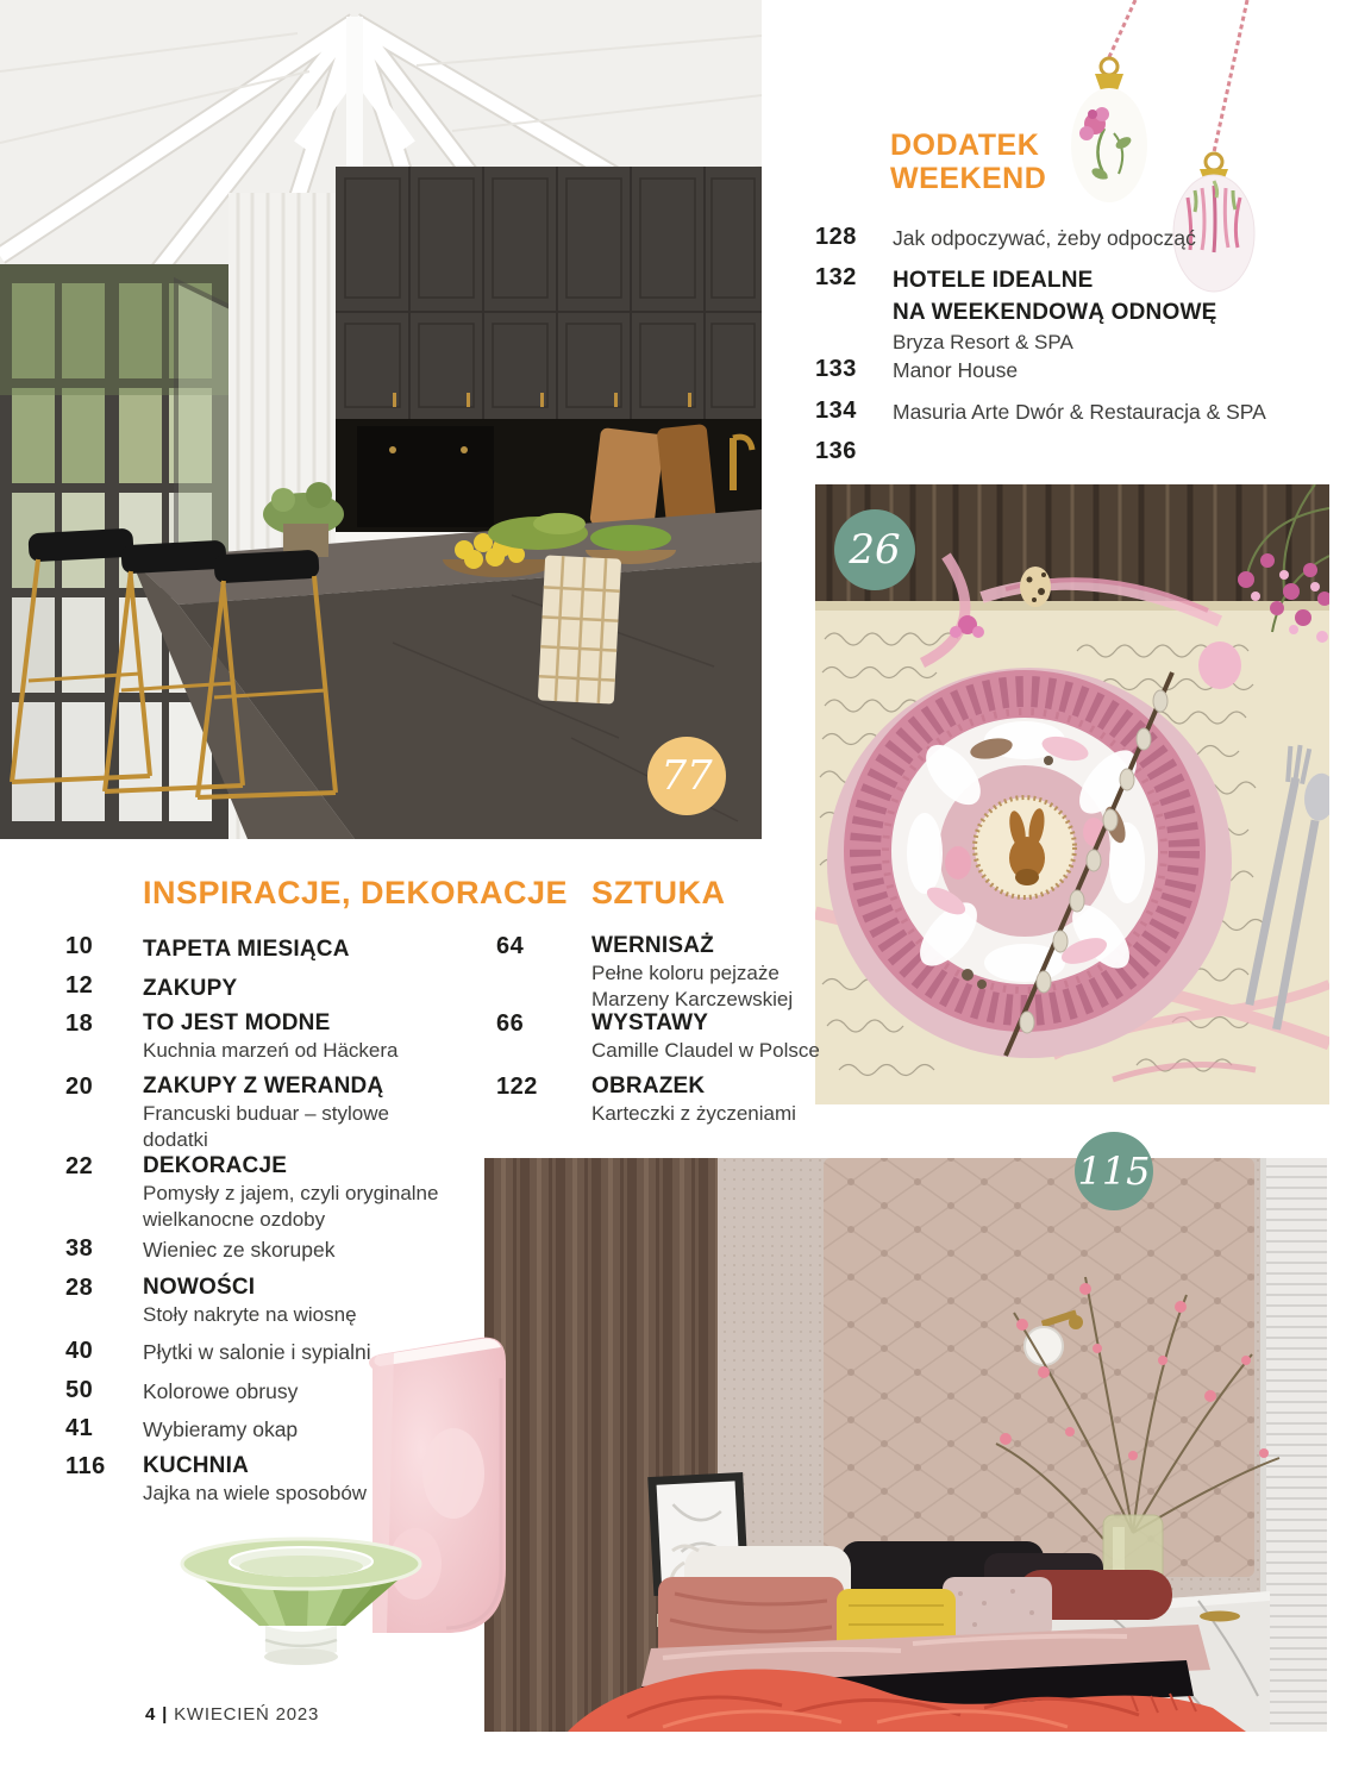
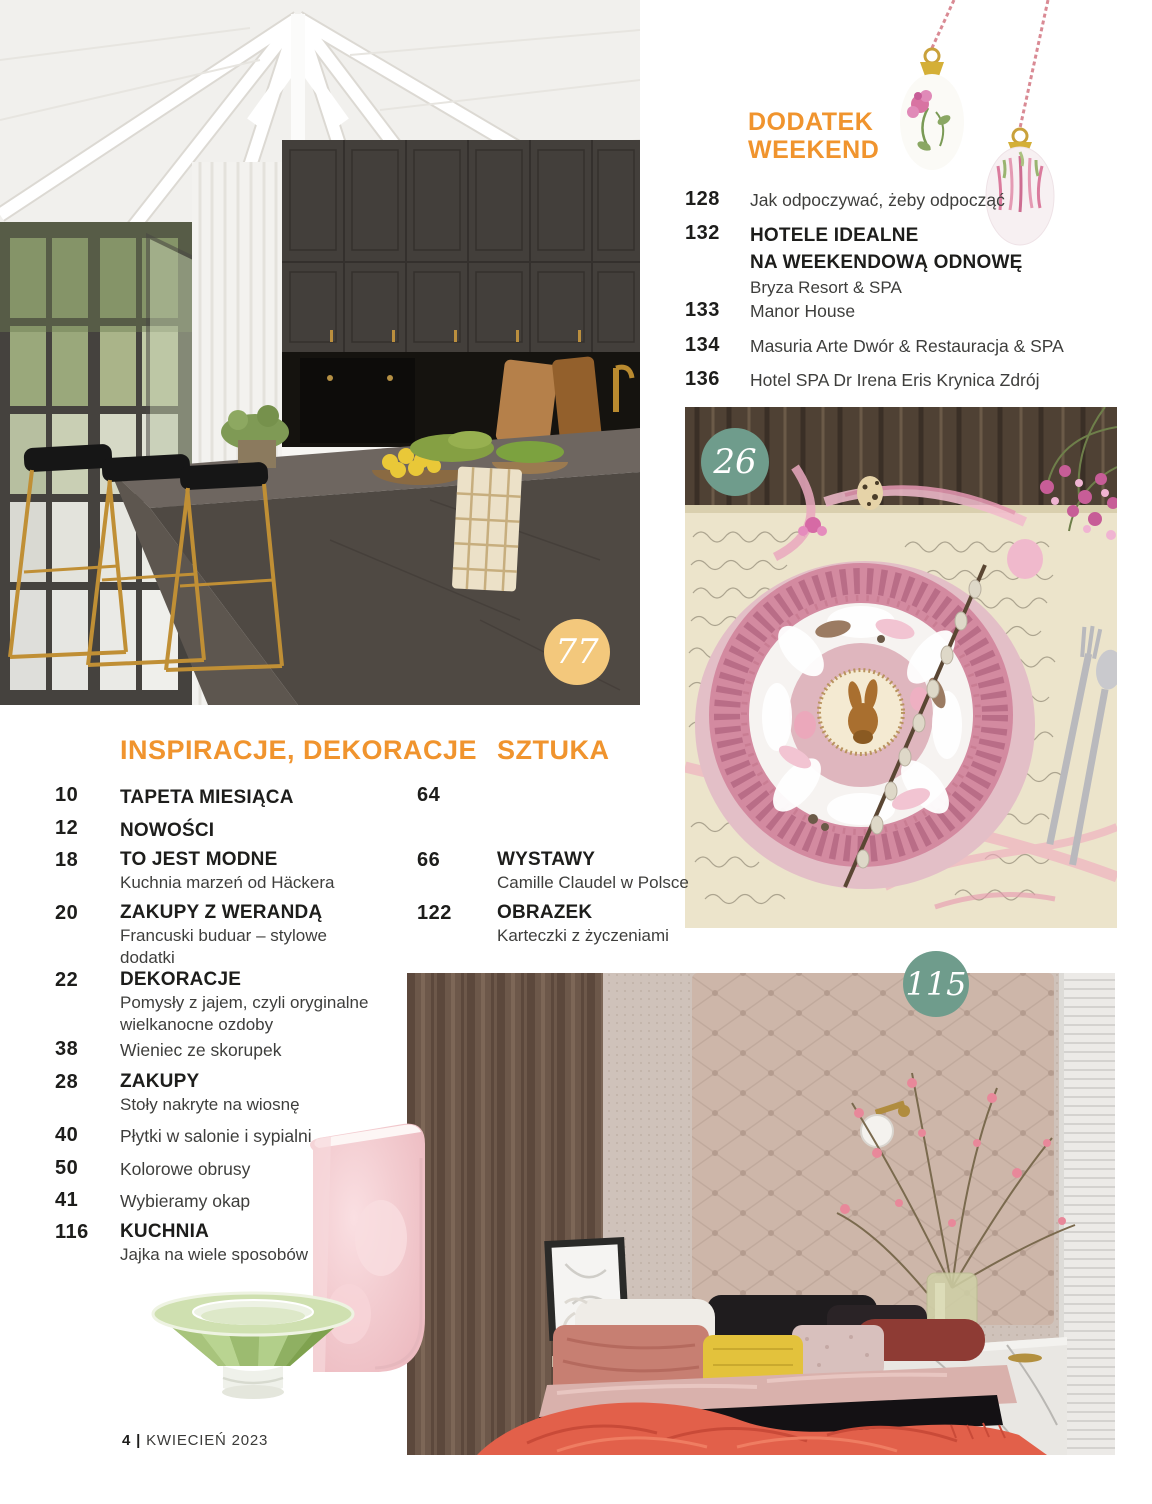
  77
  DODATEK
  WEEKEND
  128
  Jak odpoczywać, żeby odpocząć
  132
  HOTELE IDEALNE
  NA WEEKENDOWĄ ODNOWĘ
  Bryza Resort & SPA
  133
  Manor House
  134
  Masuria Arte Dwór & Restauracja & SPA
  136
+ Hotel SPA Dr Irena Eris Krynica Zdrój
  26
  INSPIRACJE, DEKORACJE
  SZTUKA
  10
  TAPETA MIESIĄCA
  12
- ZAKUPY
+ NOWOŚCI
  18
  TO JEST MODNE
  Kuchnia marzeń od Häckera
  20
  ZAKUPY Z WERANDĄ
  Francuski buduar – stylowe dodatki
  22
  DEKORACJE
  Pomysły z jajem, czyli oryginalne wielkanocne ozdoby
  38
  Wieniec ze skorupek
  28
- NOWOŚCI
+ ZAKUPY
  Stoły nakryte na wiosnę
  40
  Płytki w salonie i sypialni
  50
  Kolorowe obrusy
  41
  Wybieramy okap
  116
  KUCHNIA
  Jajka na wiele sposobów
  64
- WERNISAŻ
- Pełne koloru pejzaże Marzeny Karczewskiej
  66
  WYSTAWY
  Camille Claudel w Polsce
  122
  OBRAZEK
  Karteczki z życzeniami
  115
  4 | KWIECIEŃ 2023
